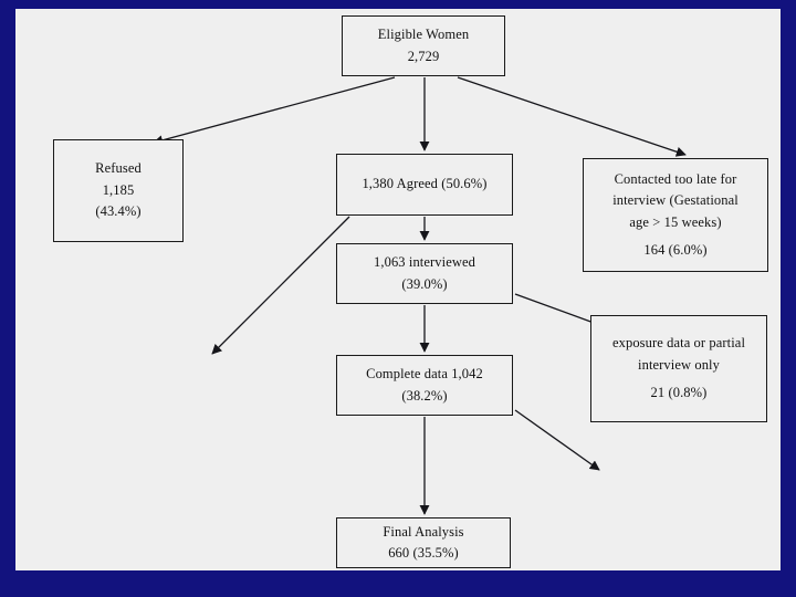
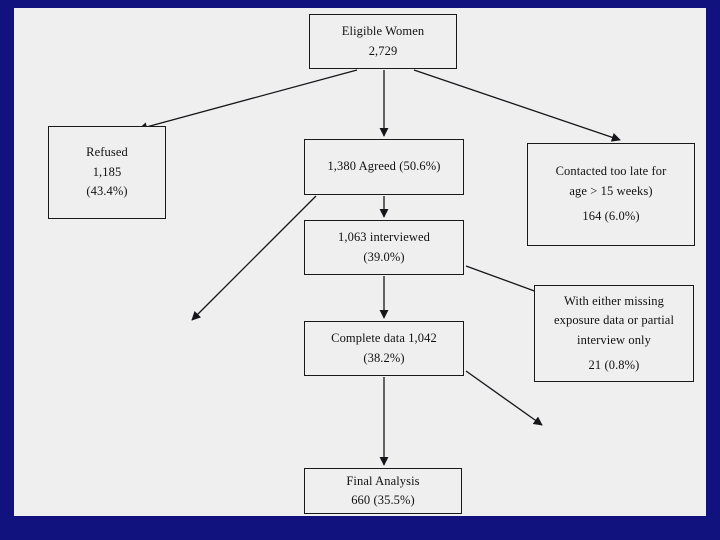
  Eligible Women
  2,729
  Refused
  1,185
  (43.4%)
  1,380 Agreed (50.6%)
  Contacted too late for
- interview (Gestational
  age > 15 weeks)
  164 (6.0%)
  1,063 interviewed
  (39.0%)
  Complete data 1,042
  (38.2%)
+ With either missing
  exposure data or partial
  interview only
  21 (0.8%)
  Final Analysis
  660 (35.5%)
